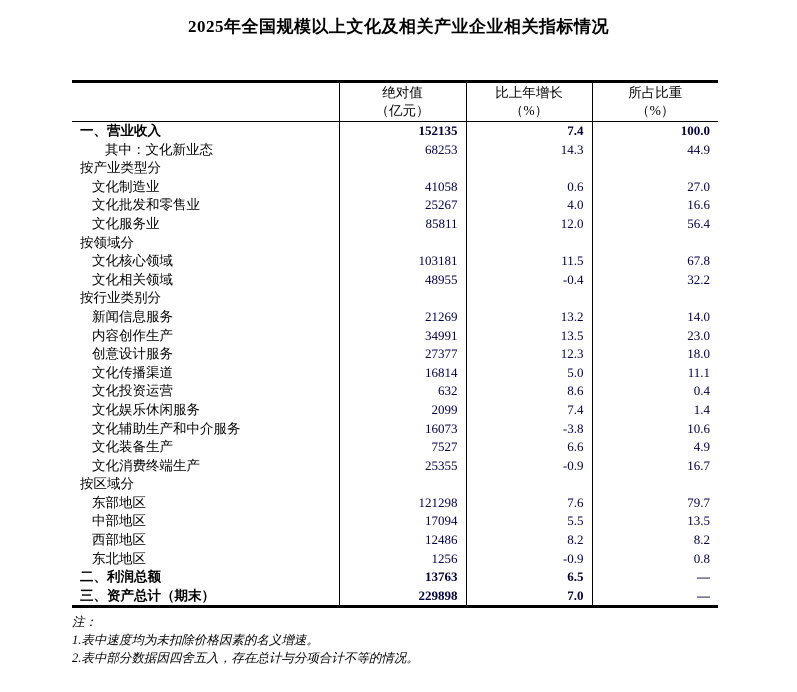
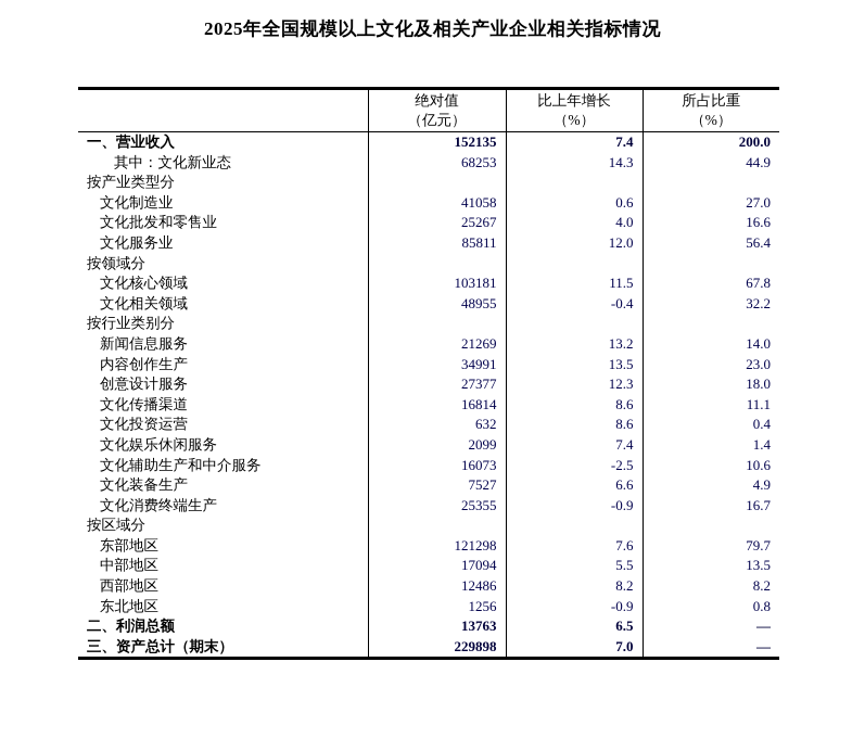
  2025年全国规模以上文化及相关产业企业相关指标情况
  	绝对值 （亿元）	比上年增长 （%）	所占比重 （%）
- 一、营业收入	152135	7.4	100.0
+ 一、营业收入	152135	7.4	200.0
  其中：文化新业态	68253	14.3	44.9
  按产业类型分
  文化制造业	41058	0.6	27.0
  文化批发和零售业	25267	4.0	16.6
  文化服务业	85811	12.0	56.4
  按领域分
  文化核心领域	103181	11.5	67.8
  文化相关领域	48955	-0.4	32.2
  按行业类别分
  新闻信息服务	21269	13.2	14.0
  内容创作生产	34991	13.5	23.0
  创意设计服务	27377	12.3	18.0
- 文化传播渠道	16814	5.0	11.1
+ 文化传播渠道	16814	8.6	11.1
  文化投资运营	632	8.6	0.4
  文化娱乐休闲服务	2099	7.4	1.4
- 文化辅助生产和中介服务	16073	-3.8	10.6
+ 文化辅助生产和中介服务	16073	-2.5	10.6
  文化装备生产	7527	6.6	4.9
  文化消费终端生产	25355	-0.9	16.7
  按区域分
  东部地区	121298	7.6	79.7
  中部地区	17094	5.5	13.5
  西部地区	12486	8.2	8.2
  东北地区	1256	-0.9	0.8
  二、利润总额	13763	6.5	—
  三、资产总计（期末）	229898	7.0	—
- 注：
- 1.表中速度均为未扣除价格因素的名义增速。
- 2.表中部分数据因四舍五入，存在总计与分项合计不等的情况。
